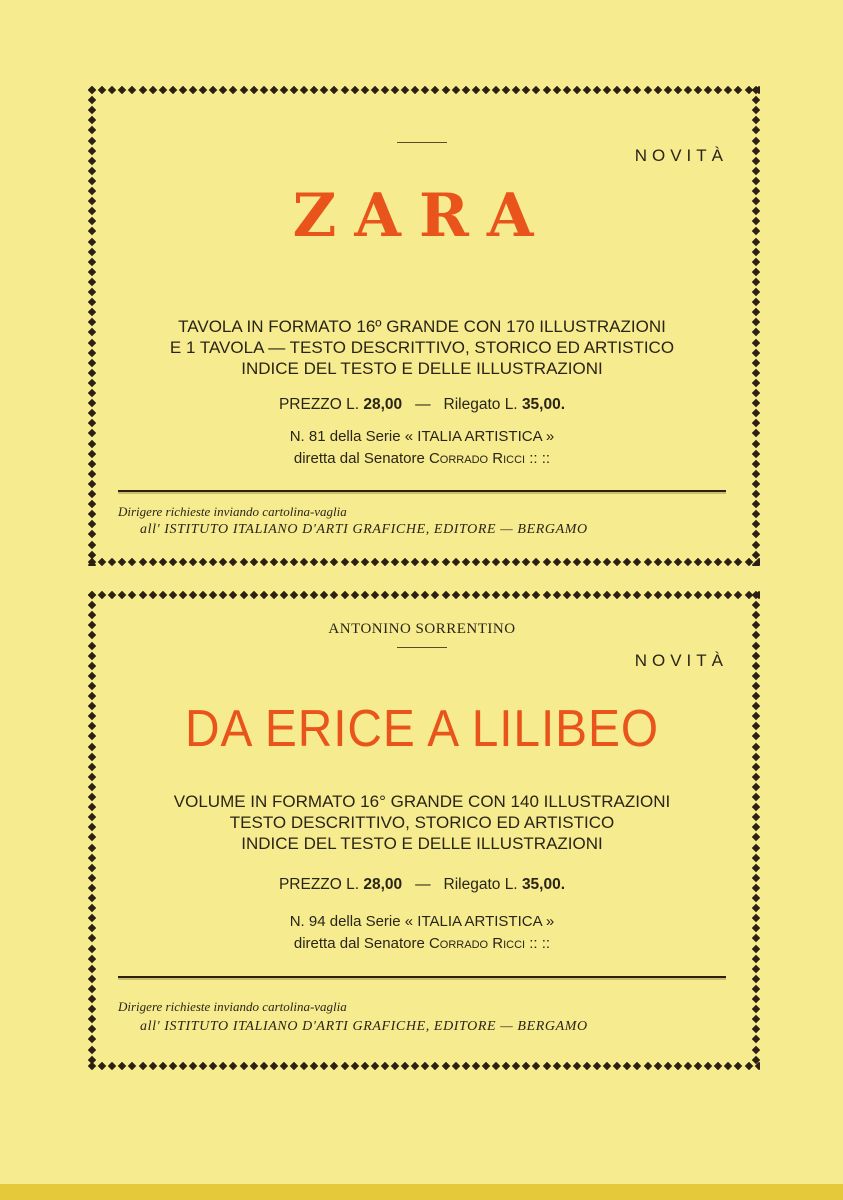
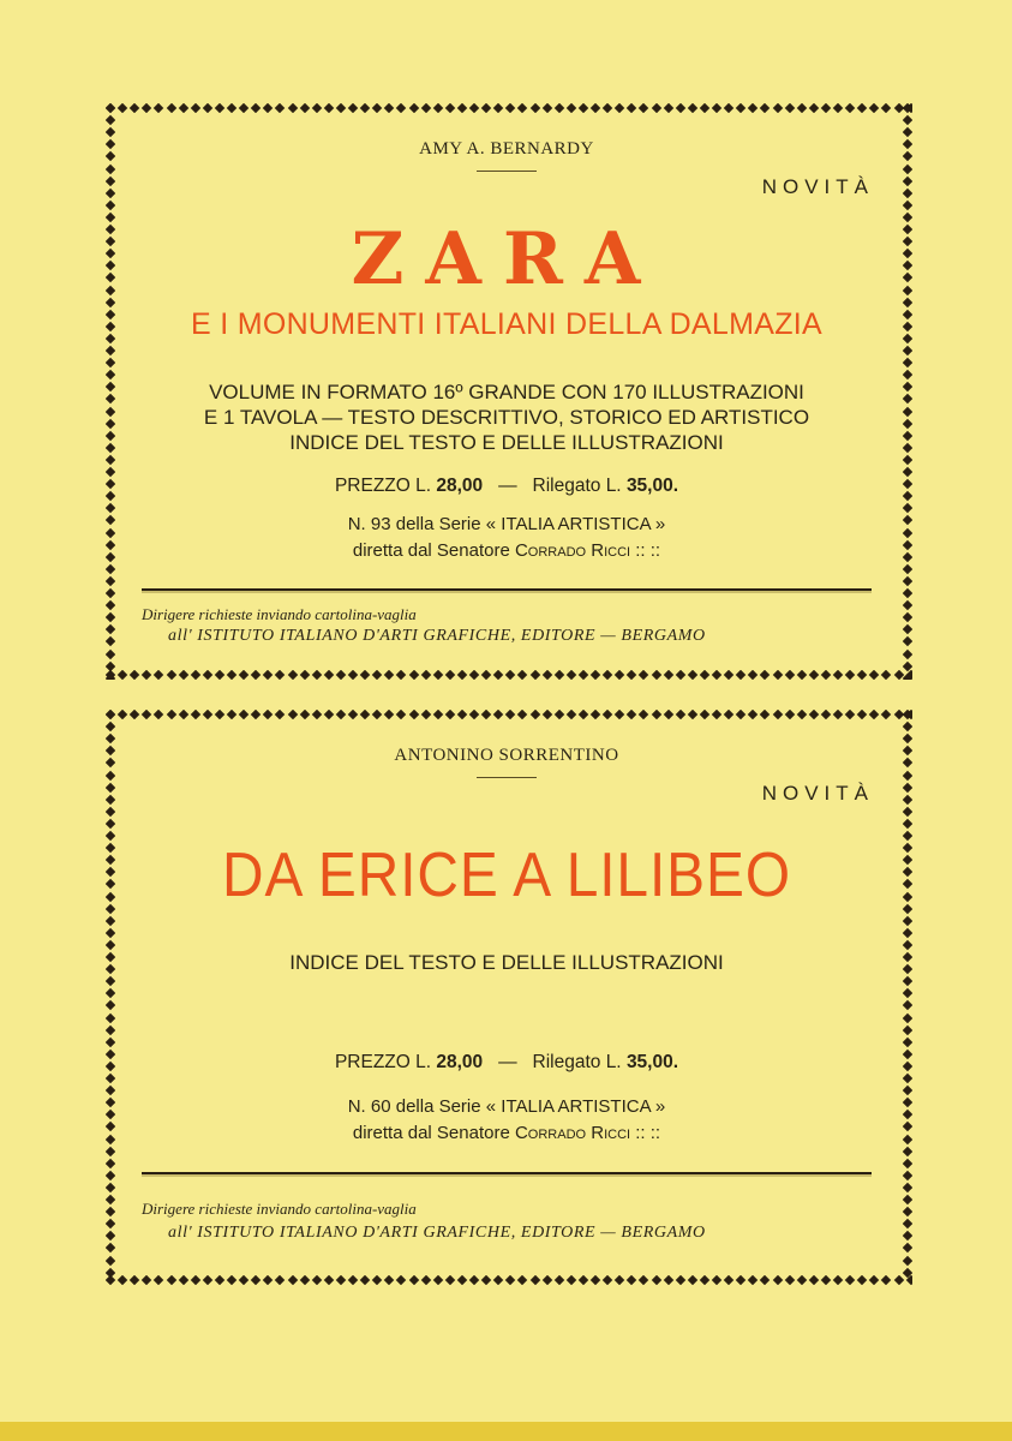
+ AMY A. BERNARDY
  NOVITÀ
  ZARA
+ E I MONUMENTI ITALIANI DELLA DALMAZIA
- TAVOLA IN FORMATO 16º GRANDE CON 170 ILLUSTRAZIONI
+ VOLUME IN FORMATO 16º GRANDE CON 170 ILLUSTRAZIONI
  E 1 TAVOLA — TESTO DESCRITTIVO, STORICO ED ARTISTICO
  INDICE DEL TESTO E DELLE ILLUSTRAZIONI
  PREZZO L. 28,00 — Rilegato L. 35,00.
- N. 81 della Serie « ITALIA ARTISTICA »
+ N. 93 della Serie « ITALIA ARTISTICA »
  diretta dal Senatore Corrado Ricci :: ::
  Dirigere richieste inviando cartolina-vaglia
  all' ISTITUTO ITALIANO D'ARTI GRAFICHE, EDITORE — BERGAMO
  ANTONINO SORRENTINO
  NOVITÀ
  DA ERICE A LILIBEO
- VOLUME IN FORMATO 16° GRANDE CON 140 ILLUSTRAZIONI
- TESTO DESCRITTIVO, STORICO ED ARTISTICO
  INDICE DEL TESTO E DELLE ILLUSTRAZIONI
  PREZZO L. 28,00 — Rilegato L. 35,00.
- N. 94 della Serie « ITALIA ARTISTICA »
+ N. 60 della Serie « ITALIA ARTISTICA »
  diretta dal Senatore Corrado Ricci :: ::
  Dirigere richieste inviando cartolina-vaglia
  all' ISTITUTO ITALIANO D'ARTI GRAFICHE, EDITORE — BERGAMO
